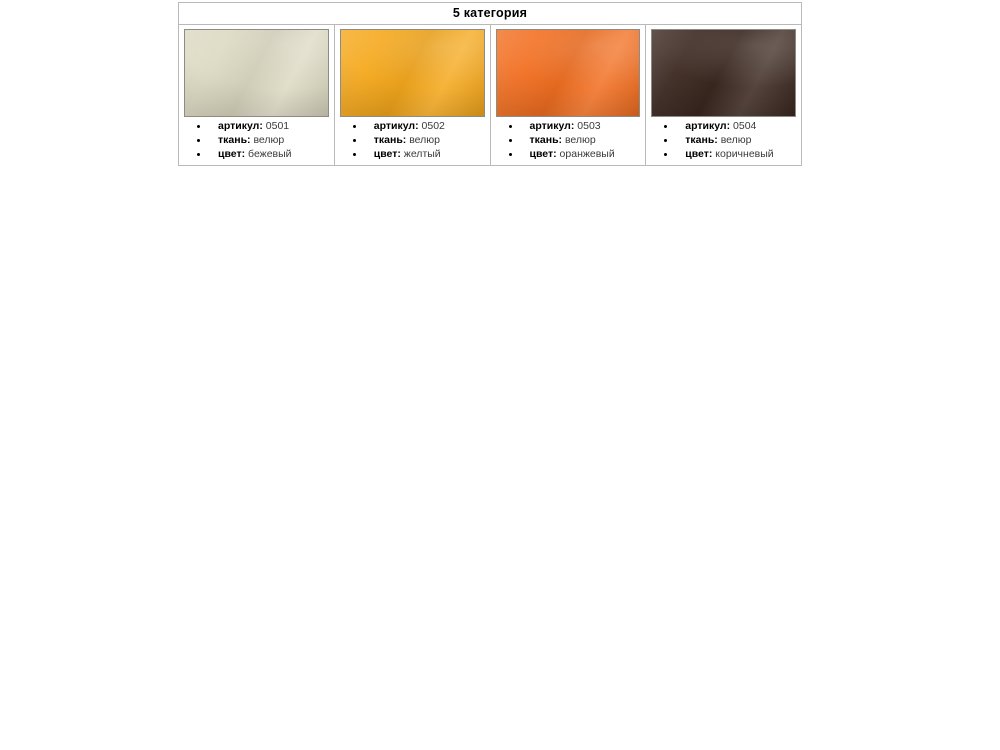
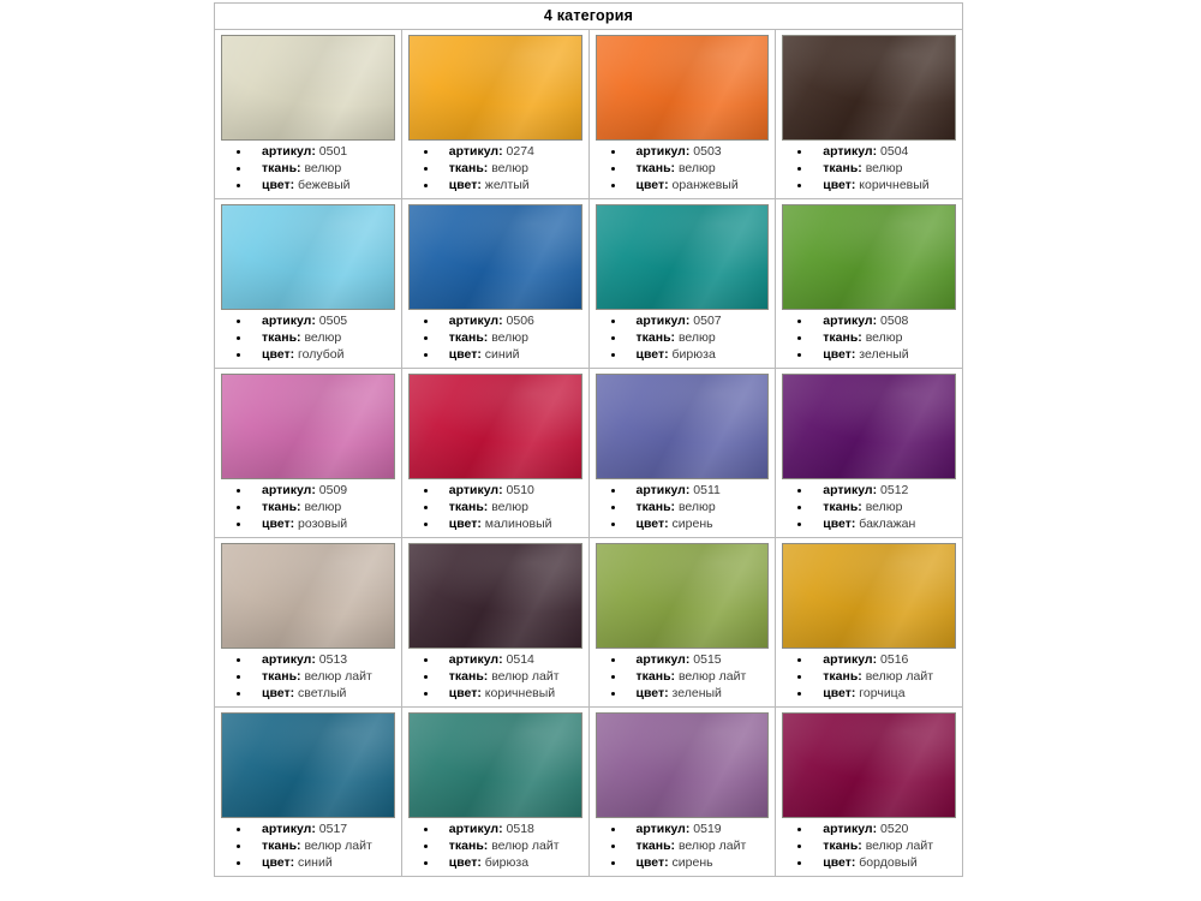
- 5 категория
+ 4 категория
- артикул: 0501ткань: велюрцвет: бежевый	артикул: 0502ткань: велюрцвет: желтый	артикул: 0503ткань: велюрцвет: оранжевый	артикул: 0504ткань: велюрцвет: коричневый
+ артикул: 0501ткань: велюрцвет: бежевый	артикул: 0274ткань: велюрцвет: желтый	артикул: 0503ткань: велюрцвет: оранжевый	артикул: 0504ткань: велюрцвет: коричневый
+ артикул: 0505ткань: велюрцвет: голубой	артикул: 0506ткань: велюрцвет: синий	артикул: 0507ткань: велюрцвет: бирюза	артикул: 0508ткань: велюрцвет: зеленый
+ артикул: 0509ткань: велюрцвет: розовый	артикул: 0510ткань: велюрцвет: малиновый	артикул: 0511ткань: велюрцвет: сирень	артикул: 0512ткань: велюрцвет: баклажан
+ артикул: 0513ткань: велюр лайтцвет: светлый	артикул: 0514ткань: велюр лайтцвет: коричневый	артикул: 0515ткань: велюр лайтцвет: зеленый	артикул: 0516ткань: велюр лайтцвет: горчица
+ артикул: 0517ткань: велюр лайтцвет: синий	артикул: 0518ткань: велюр лайтцвет: бирюза	артикул: 0519ткань: велюр лайтцвет: сирень	артикул: 0520ткань: велюр лайтцвет: бордовый
